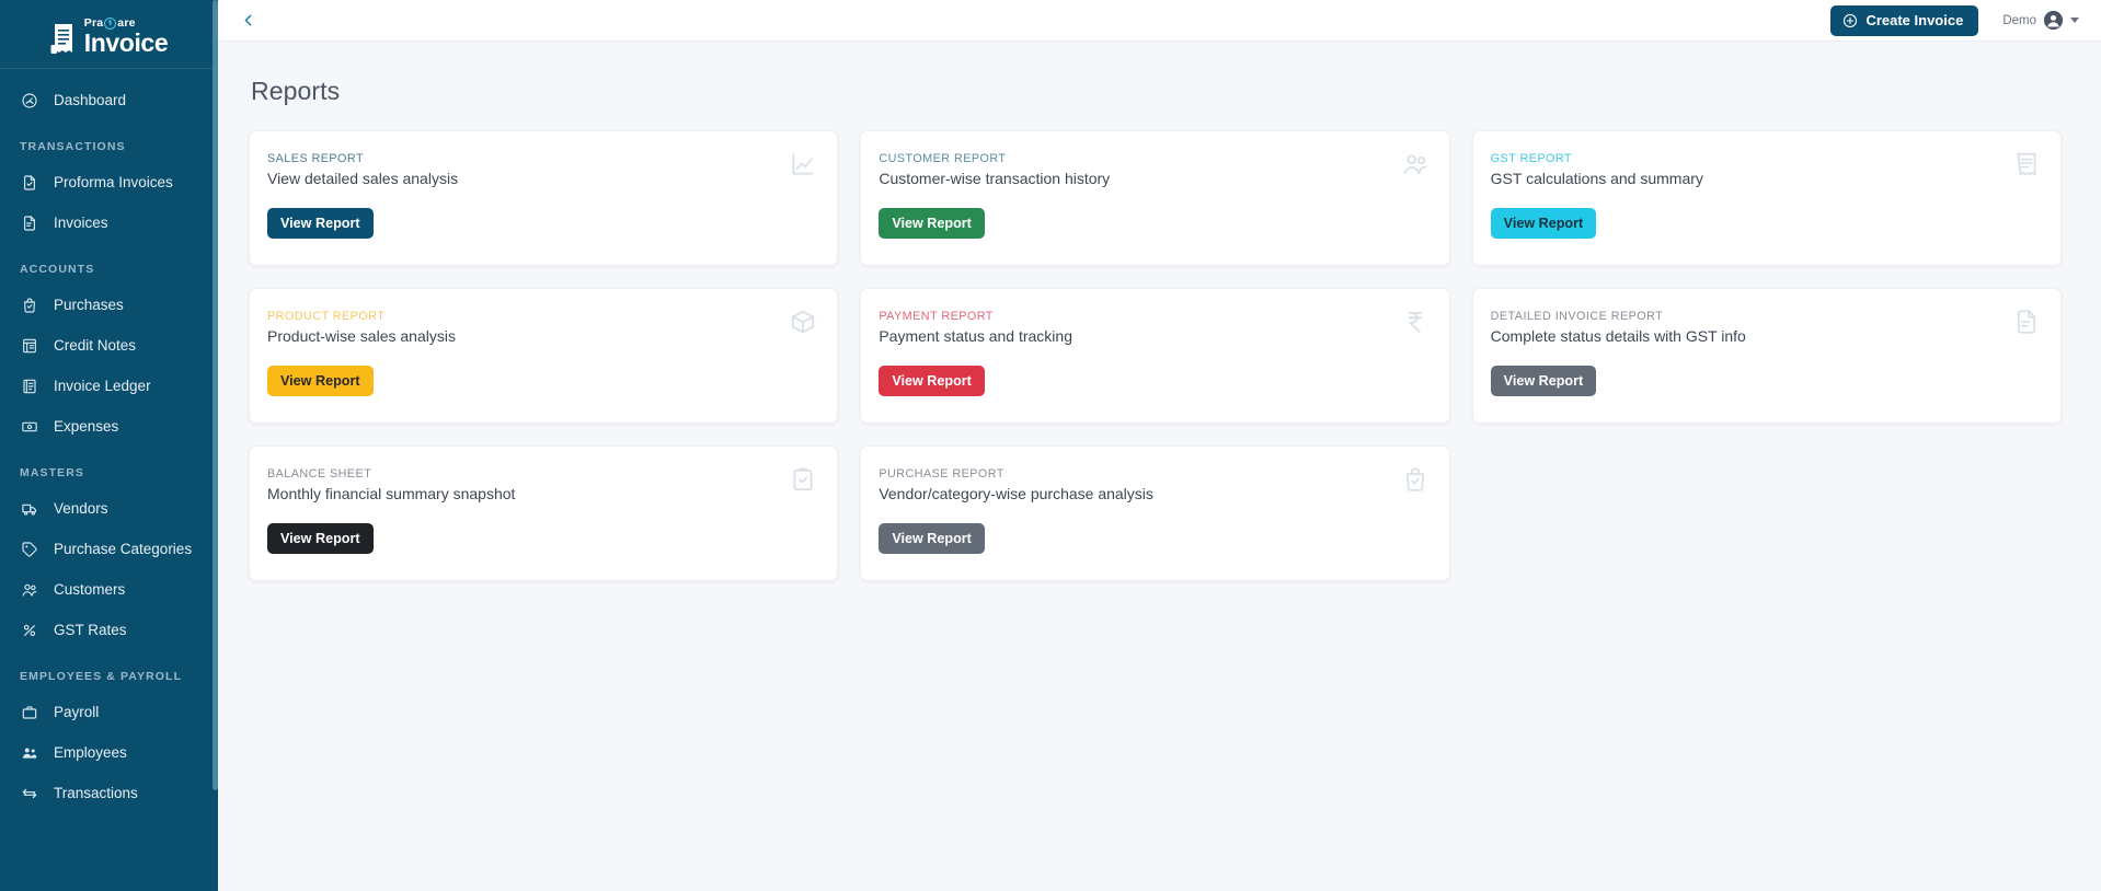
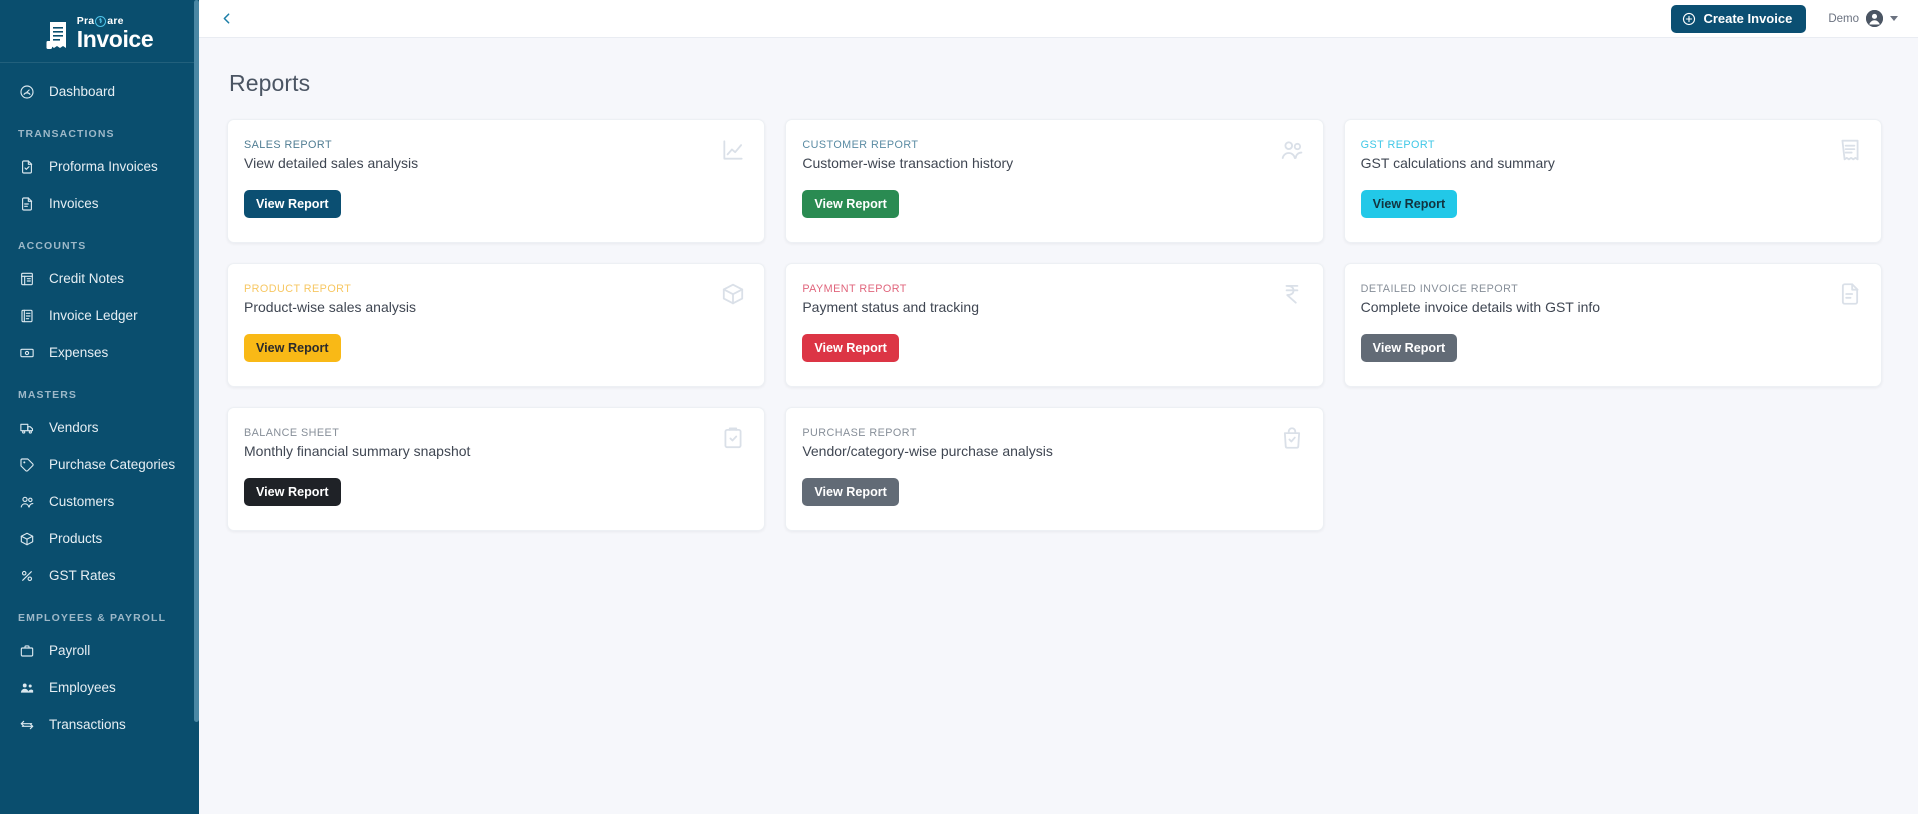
  Pra
  are
  Invoice
  Dashboard
  TRANSACTIONS
  Proforma Invoices
  Invoices
  ACCOUNTS
- Purchases
  Credit Notes
  Invoice Ledger
  Expenses
  MASTERS
  Vendors
  Purchase Categories
  Customers
+ Products
  GST Rates
  EMPLOYEES & PAYROLL
  Payroll
  Employees
  Transactions
  Create Invoice
  Demo
  Reports
  SALES REPORT
  View detailed sales analysis
  View Report
  CUSTOMER REPORT
  Customer-wise transaction history
  View Report
  GST REPORT
  GST calculations and summary
  View Report
  PRODUCT REPORT
  Product-wise sales analysis
  View Report
  PAYMENT REPORT
  Payment status and tracking
  View Report
  DETAILED INVOICE REPORT
- Complete status details with GST info
+ Complete invoice details with GST info
  View Report
  BALANCE SHEET
  Monthly financial summary snapshot
  View Report
  PURCHASE REPORT
  Vendor/category-wise purchase analysis
  View Report
